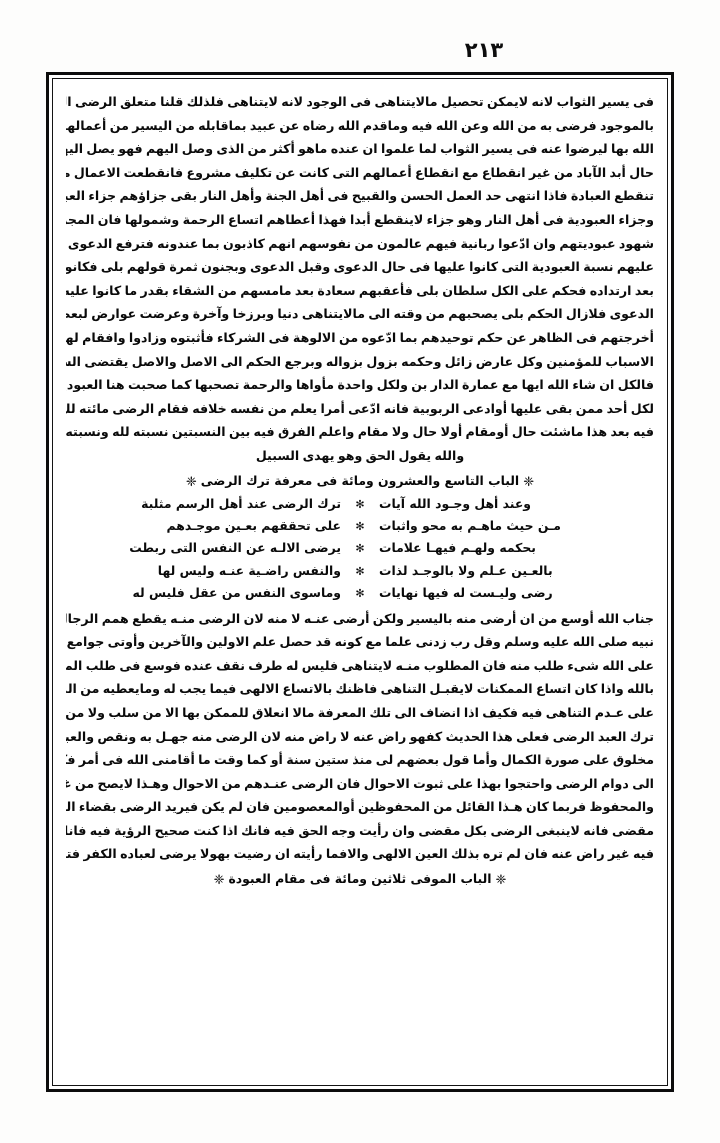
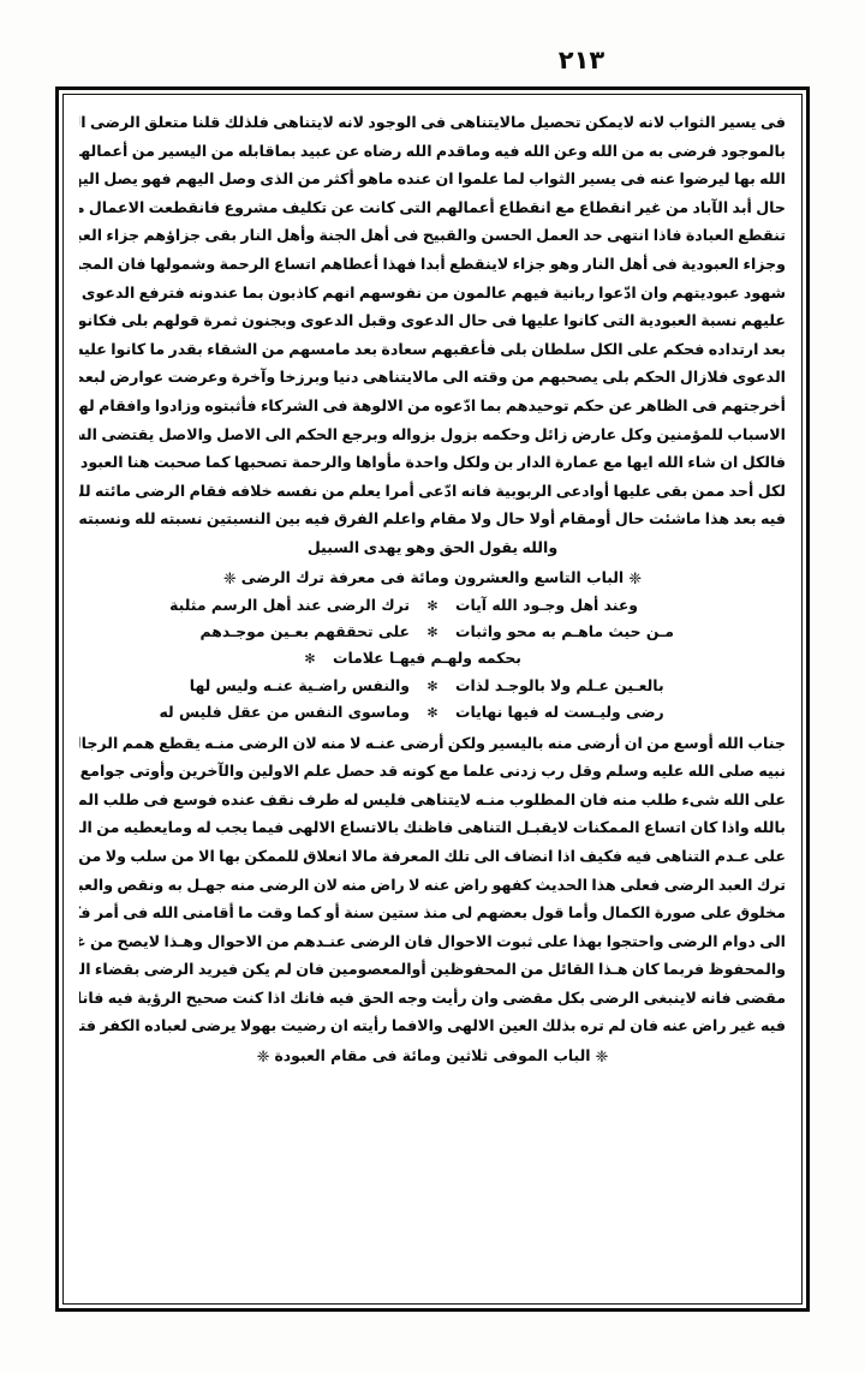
  ٢١٣
  فى يسير الثواب لانه لايمكن تحصيل مالايتناهى فى الوجود لانه لايتناهى فلذلك قلنا متعلق الرضى ا
  بالموجود فرضى به من الله وعن الله فيه وماقدم الله رضاه عن عبيد بماقابله من اليسير من أعماله
  الله بها ليرضوا عنه فى يسير الثواب لما علموا ان عنده ماهو أكثر من الذى وصل اليهم فهو يصل الي
  حال أبد الآباد من غير انقطاع مع انقطاع أعمالهم التى كانت عن تكليف مشروع فانقطعت الاعمال م
  تنقطع العبادة فاذا انتهى حد العمل الحسن والقبيح فى أهل الجنة وأهل النار بقى جزاؤهم جزاء العب
  وجزاء العبودية فى أهل النار وهو جزاء لاينقطع أبدا فهذا أعطاهم اتساع الرحمة وشمولها فان المج
  شهود عبوديتهم وان ادّعوا ربانية فيهم عالمون من نفوسهم انهم كاذبون بما عندونه فترفع الدعوى
  عليهم نسبة العبودية التى كانوا عليها فى حال الدعوى وقبل الدعوى وبجنون ثمرة قولهم بلى فكانو
  بعد ارتداده فحكم على الكل سلطان بلى فأعقبهم سعادة بعد مامسهم من الشقاء بقدر ما كانوا عليه
  الدعوى فلازال الحكم بلى يصحبهم من وقته الى مالايتناهى دنيا وبرزخا وآخرة وعرضت عوارض لبع
  أخرجتهم فى الظاهر عن حكم توحيدهم بما ادّعوه من الالوهة فى الشركاء فأثبتوه وزادوا وافقام له
  الاسباب للمؤمنين وكل عارض زائل وحكمه بزول بزواله وبرجع الحكم الى الاصل والاصل يقتضى الس
  فالكل ان شاء الله ايها مع عمارة الدار بن ولكل واحدة مأواها والرحمة تصحبها كما صحبت هنا العبود
  لكل أحد ممن بقى عليها أوادعى الربوبية فانه ادّعى أمرا يعلم من نفسه خلافه فقام الرضى مائته لك
  فيه بعد هذا ماشئت حال أومقام أولا حال ولا مقام واعلم الفرق فيه بين النسبتين نسبته لله ونسبته
  والله يقول الحق وهو يهدى السبيل
  ❈الباب التاسع والعشرون ومائة فى معرفة ترك الرضى❈
  وعند أهل وجـود الله آيات
  ✻
  ترك الرضى عند أهل الرسم مثلبة
  مـن حيث ماهـم به محو واثبات
  ✻
  على تحققهم بعـين موجـدهم
  بحكمه ولهـم فيهـا علامات
  ✻
- يرضى الالـه عن النفس التى ربطت
  بالعـين عـلم ولا بالوجـد لذات
  ✻
  والنفس راضـية عنـه وليس لها
  رضى وليـست له فيها نهايات
  ✻
  وماسوى النفس من عقل فليس له
  جناب الله أوسع من ان أرضى منه باليسير ولكن أرضى عنـه لا منه لان الرضى منـه يقطع همم الرجا
  نبيه صلى الله عليه وسلم وقل رب زدنى علما مع كونه قد حصل علم الاولين والآخرين وأوتى جوامع
  على الله شىء طلب منه فان المطلوب منـه لايتناهى فليس له طرف نقف عنده فوسع فى طلب الم
  بالله واذا كان اتساع الممكنات لايقبـل التناهى فاظنك بالاتساع الالهى فيما يجب له ومايعطيه من ال
  على عـدم التناهى فيه فكيف اذا انضاف الى تلك المعرفة مالا انعلاق للممكن بها الا من سلب ولا من
  ترك العبد الرضى فعلى هذا الحديث كفهو راض عنه لا راض منه لان الرضى منه جهـل به ونقص والعب
  مخلوق على صورة الكمال وأما قول بعضهم لى منذ ستين سنة أو كما وقت ما أقامنى الله فى أمر ف
  الى دوام الرضى واحتجوا بهذا على ثبوت الاحوال فان الرضى عنـدهم من الاحوال وهـذا لايصح من غ
  والمحفوظ فربما كان هـذا القائل من المحفوظين أوالمعصومين فان لم يكن فيريد الرضى بقضاء ال
  مقضى فانه لاينبغى الرضى بكل مقضى وان رأيت وجه الحق فيه فانك اذا كنت صحيح الرؤية فيه فان
  فيه غير راض عنه فان لم تره بذلك العين الالهى والافما رأيته ان رضيت بهولا يرضى لعباده الكفر فت
  ❈الباب الموفى ثلاثين ومائة فى مقام العبودة❈
